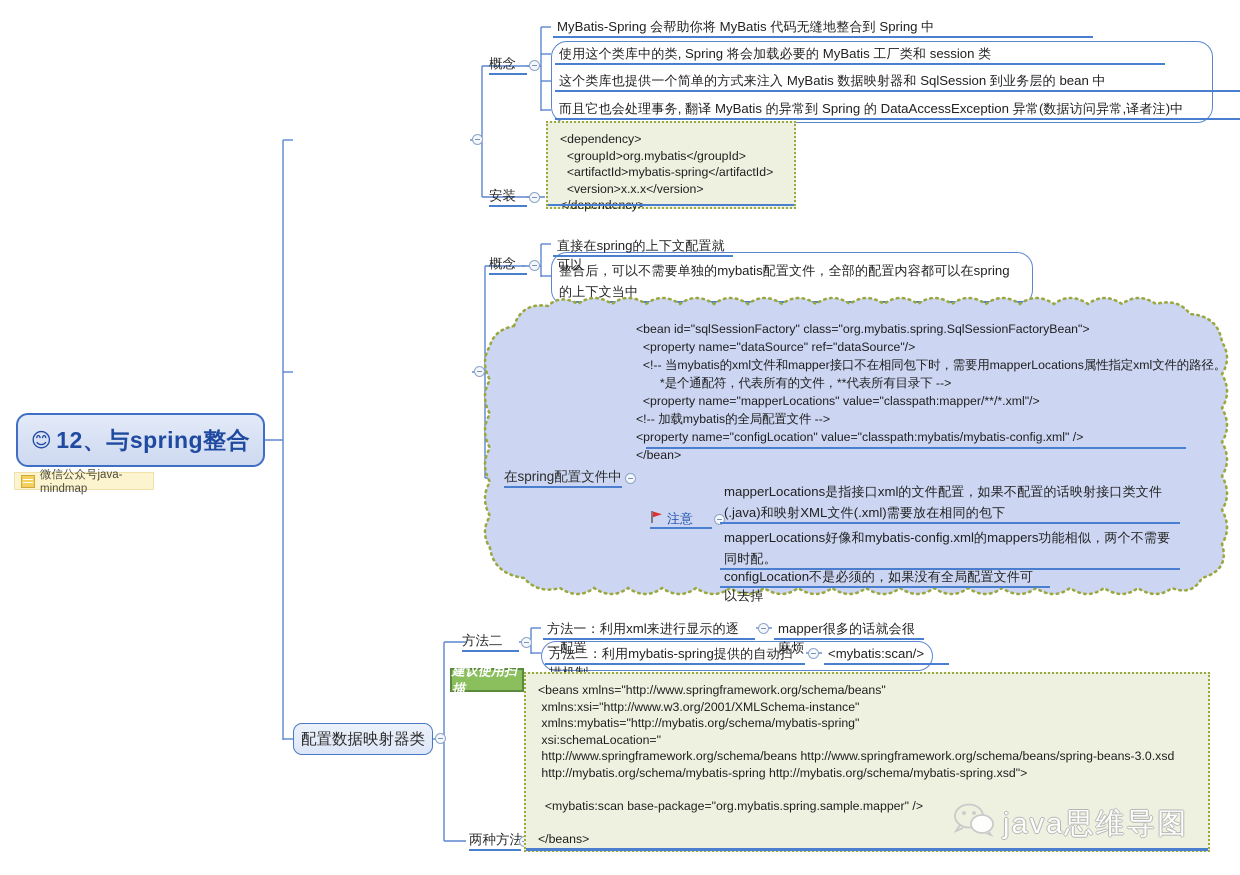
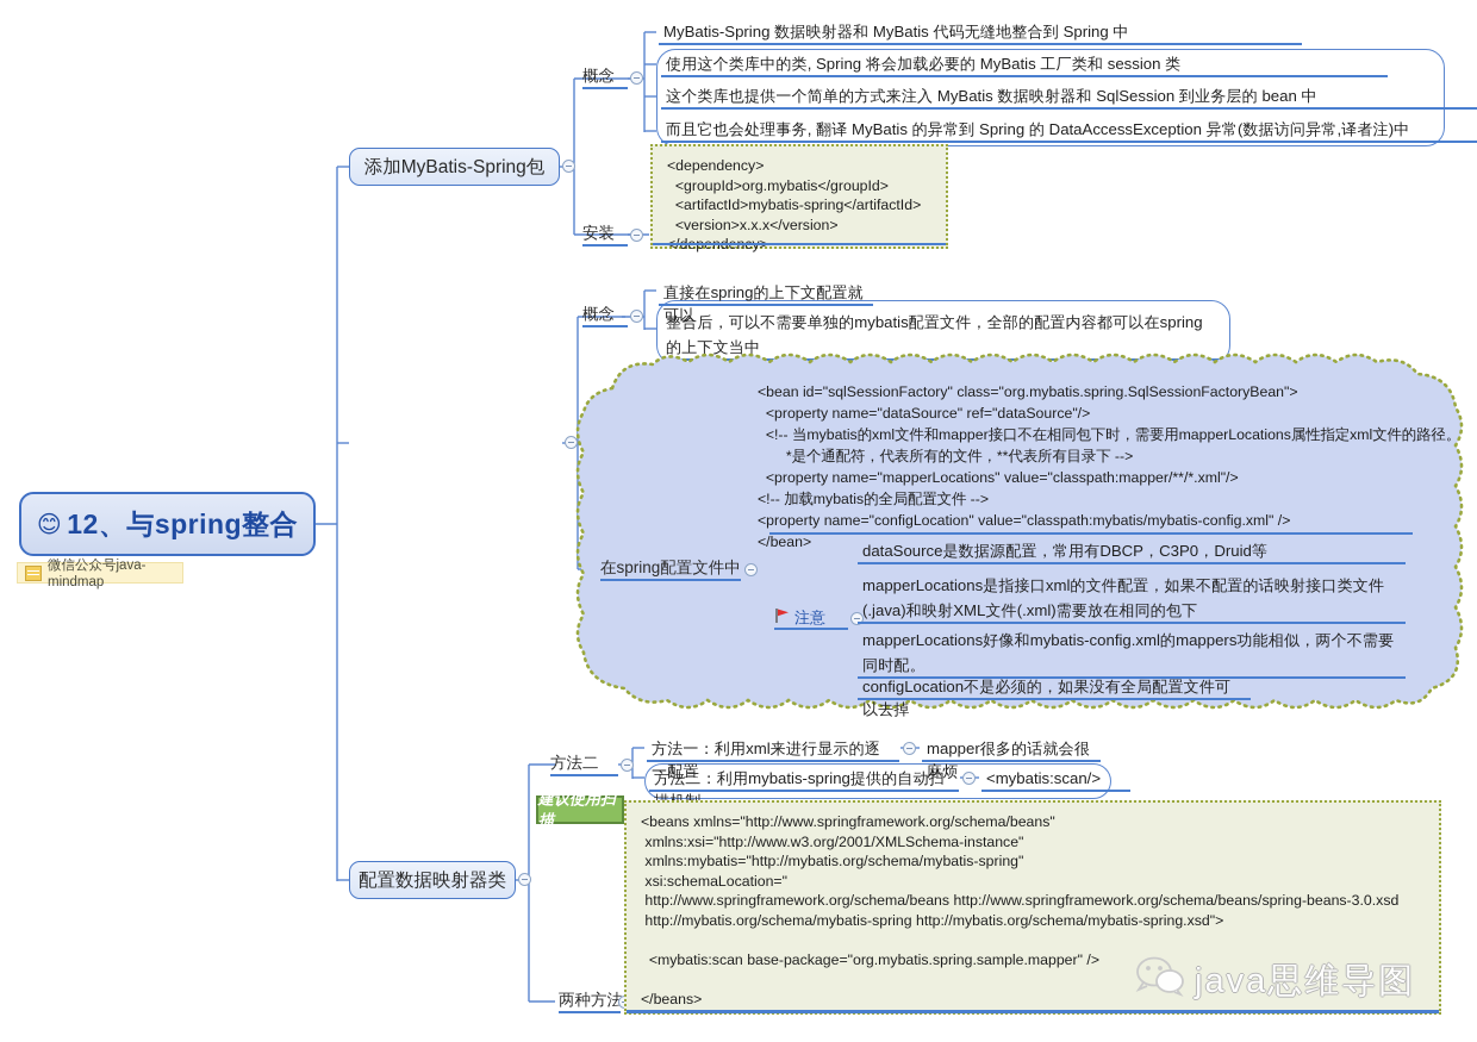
  😊
  12、与spring整合
  微信公众号java-mindmap
+ 添加MyBatis-Spring包
  概念
- MyBatis-Spring 会帮助你将 MyBatis 代码无缝地整合到 Spring 中
+ MyBatis-Spring 数据映射器和 MyBatis 代码无缝地整合到 Spring 中
  使用这个类库中的类, Spring 将会加载必要的 MyBatis 工厂类和 session 类
  这个类库也提供一个简单的方式来注入 MyBatis 数据映射器和 SqlSession 到业务层的 bean 中
  而且它也会处理事务, 翻译 MyBatis 的异常到 Spring 的 DataAccessException 异常(数据访问异常,译者注)中
  安装
  <dependency>
  <groupId>org.mybatis</groupId>
  <artifactId>mybatis-spring</artifactId>
  <version>x.x.x</version>
  概念
  直接在spring的上下文配置就可以
  整合后，可以不需要单独的mybatis配置文件，全部的配置内容都可以在spring的上下文当中
  <bean id="sqlSessionFactory" class="org.mybatis.spring.SqlSessionFactoryBean">
  <property name="dataSource" ref="dataSource"/>
  <!-- 当mybatis的xml文件和mapper接口不在相同包下时，需要用mapperLocations属性指定xml文件的路径。
  *是个通配符，代表所有的文件，**代表所有目录下 -->
  <property name="mapperLocations" value="classpath:mapper/**/*.xml"/>
  <!-- 加载mybatis的全局配置文件 -->
  <property name="configLocation" value="classpath:mybatis/mybatis-config.xml" />
  </bean>
  在spring配置文件中
  注意
+ dataSource是数据源配置，常用有DBCP，C3P0，Druid等
  mapperLocations是指接口xml的文件配置，如果不配置的话映射接口类文件(.java)和映射XML文件(.xml)需要放在相同的包下
  mapperLocations好像和mybatis-config.xml的mappers功能相似，两个不需要同时配。
  configLocation不是必须的，如果没有全局配置文件可以去掉
  配置数据映射器类
  方法二
  方法一：利用xml来进行显示的逐一配置
  mapper很多的话就会很麻烦
  方法二：利用mybatis-spring提供的自动扫
  <mybatis:scan/>
  两种方法
  建议使用扫描
  <beans xmlns="http://www.springframework.org/schema/beans"
  xmlns:xsi="http://www.w3.org/2001/XMLSchema-instance"
  xmlns:mybatis="http://mybatis.org/schema/mybatis-spring"
  xsi:schemaLocation="
  http://www.springframework.org/schema/beans http://www.springframework.org/schema/beans/spring-beans-3.0.xsd
  http://mybatis.org/schema/mybatis-spring http://mybatis.org/schema/mybatis-spring.xsd">
  <mybatis:scan base-package="org.mybatis.spring.sample.mapper" />
  </beans>
  java思维导图
